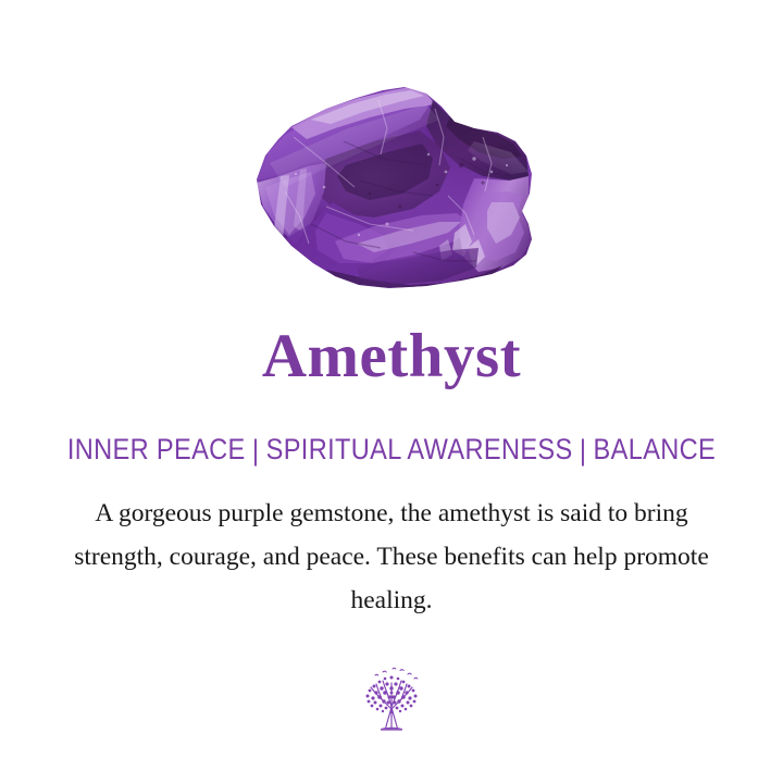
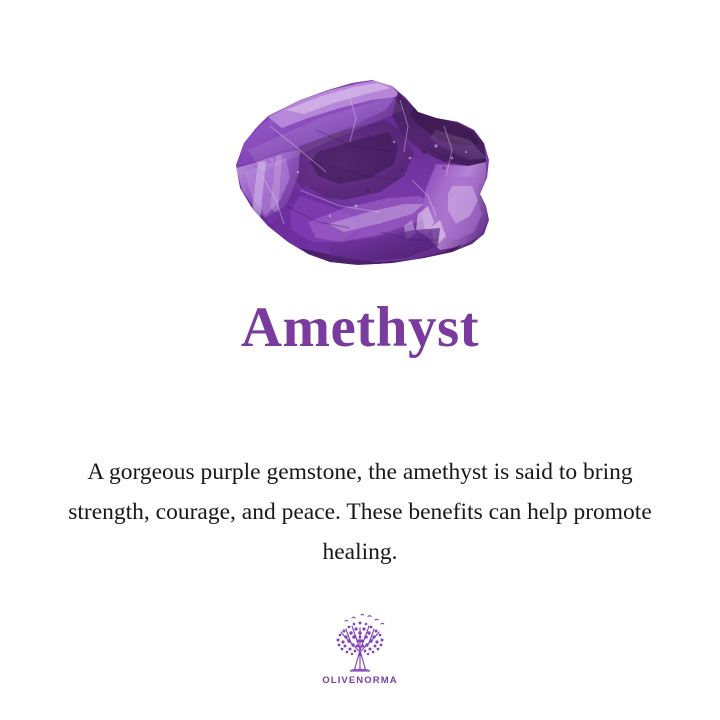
  Amethyst
- INNER PEACE | SPIRITUAL AWARENESS | BALANCE
  A gorgeous purple gemstone, the amethyst is said to bring strength, courage, and peace. These benefits can help promote healing.
+ OLIVENORMA
